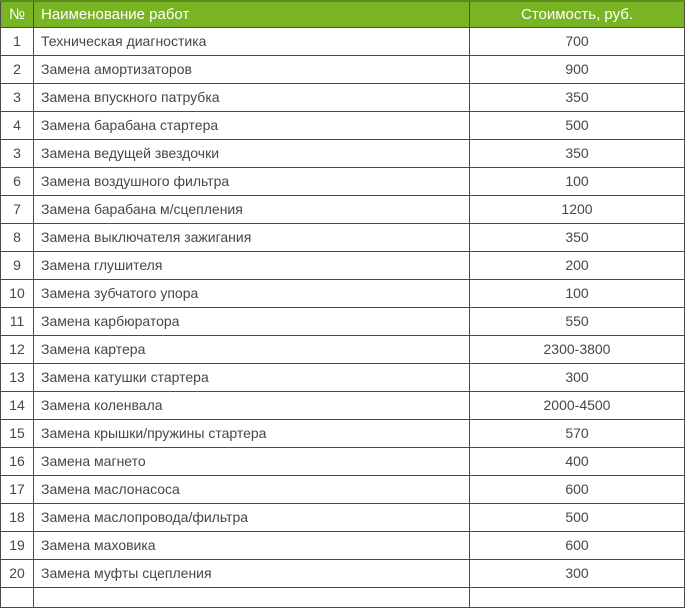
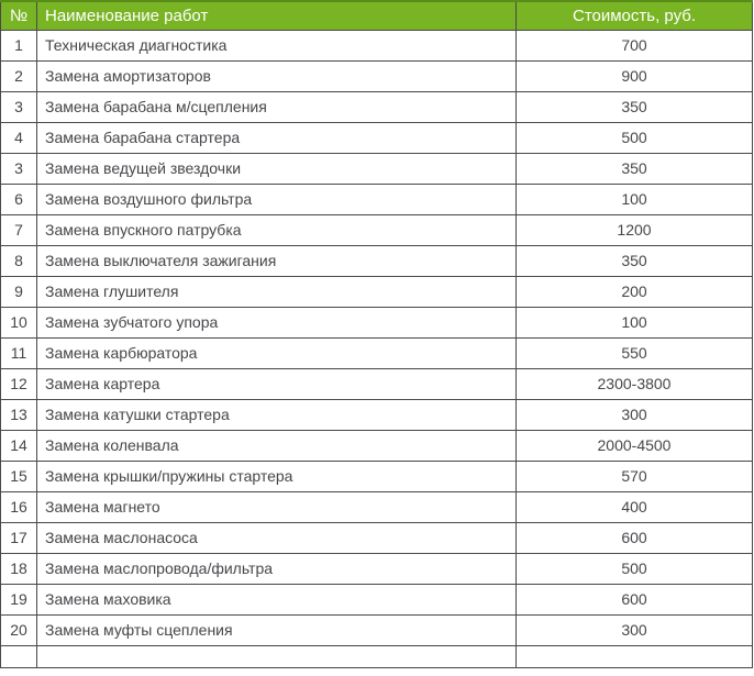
  №	Наименование работ	Стоимость, руб.
  1	Техническая диагностика	700
  2	Замена амортизаторов	900
- 3	Замена впускного патрубка	350
+ 3	Замена барабана м/сцепления	350
  4	Замена барабана стартера	500
  3	Замена ведущей звездочки	350
  6	Замена воздушного фильтра	100
- 7	Замена барабана м/сцепления	1200
+ 7	Замена впускного патрубка	1200
  8	Замена выключателя зажигания	350
  9	Замена глушителя	200
  10	Замена зубчатого упора	100
  11	Замена карбюратора	550
  12	Замена картера	2300-3800
  13	Замена катушки стартера	300
  14	Замена коленвала	2000-4500
  15	Замена крышки/пружины стартера	570
  16	Замена магнето	400
  17	Замена маслонасоса	600
  18	Замена маслопровода/фильтра	500
  19	Замена маховика	600
  20	Замена муфты сцепления	300
